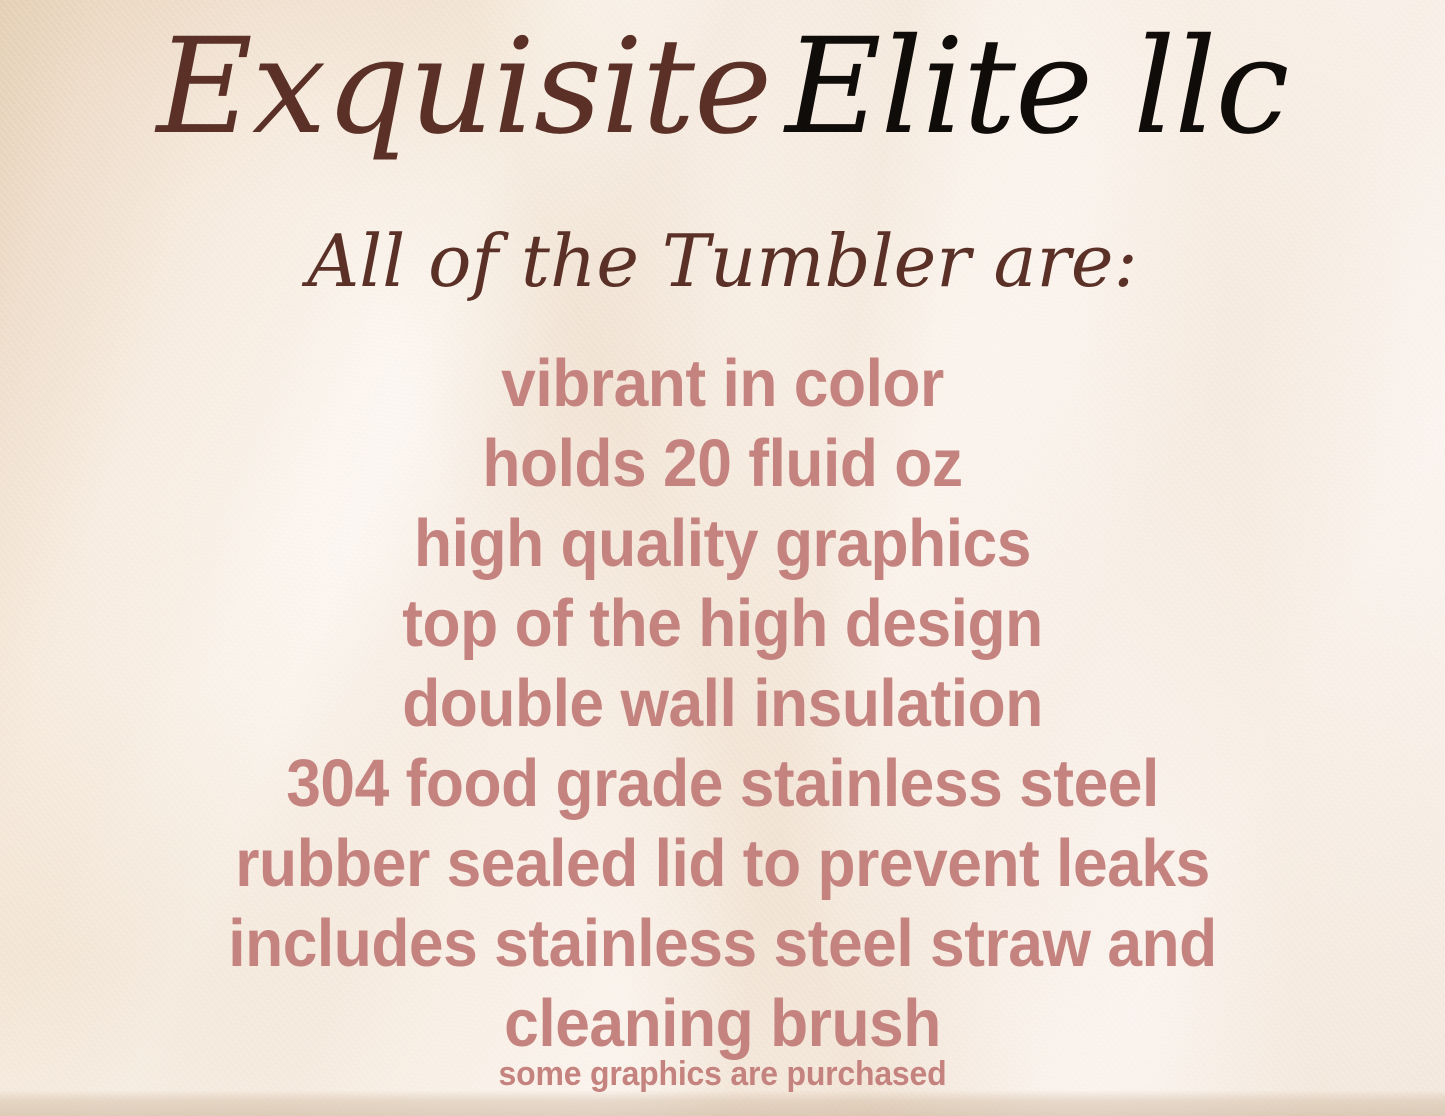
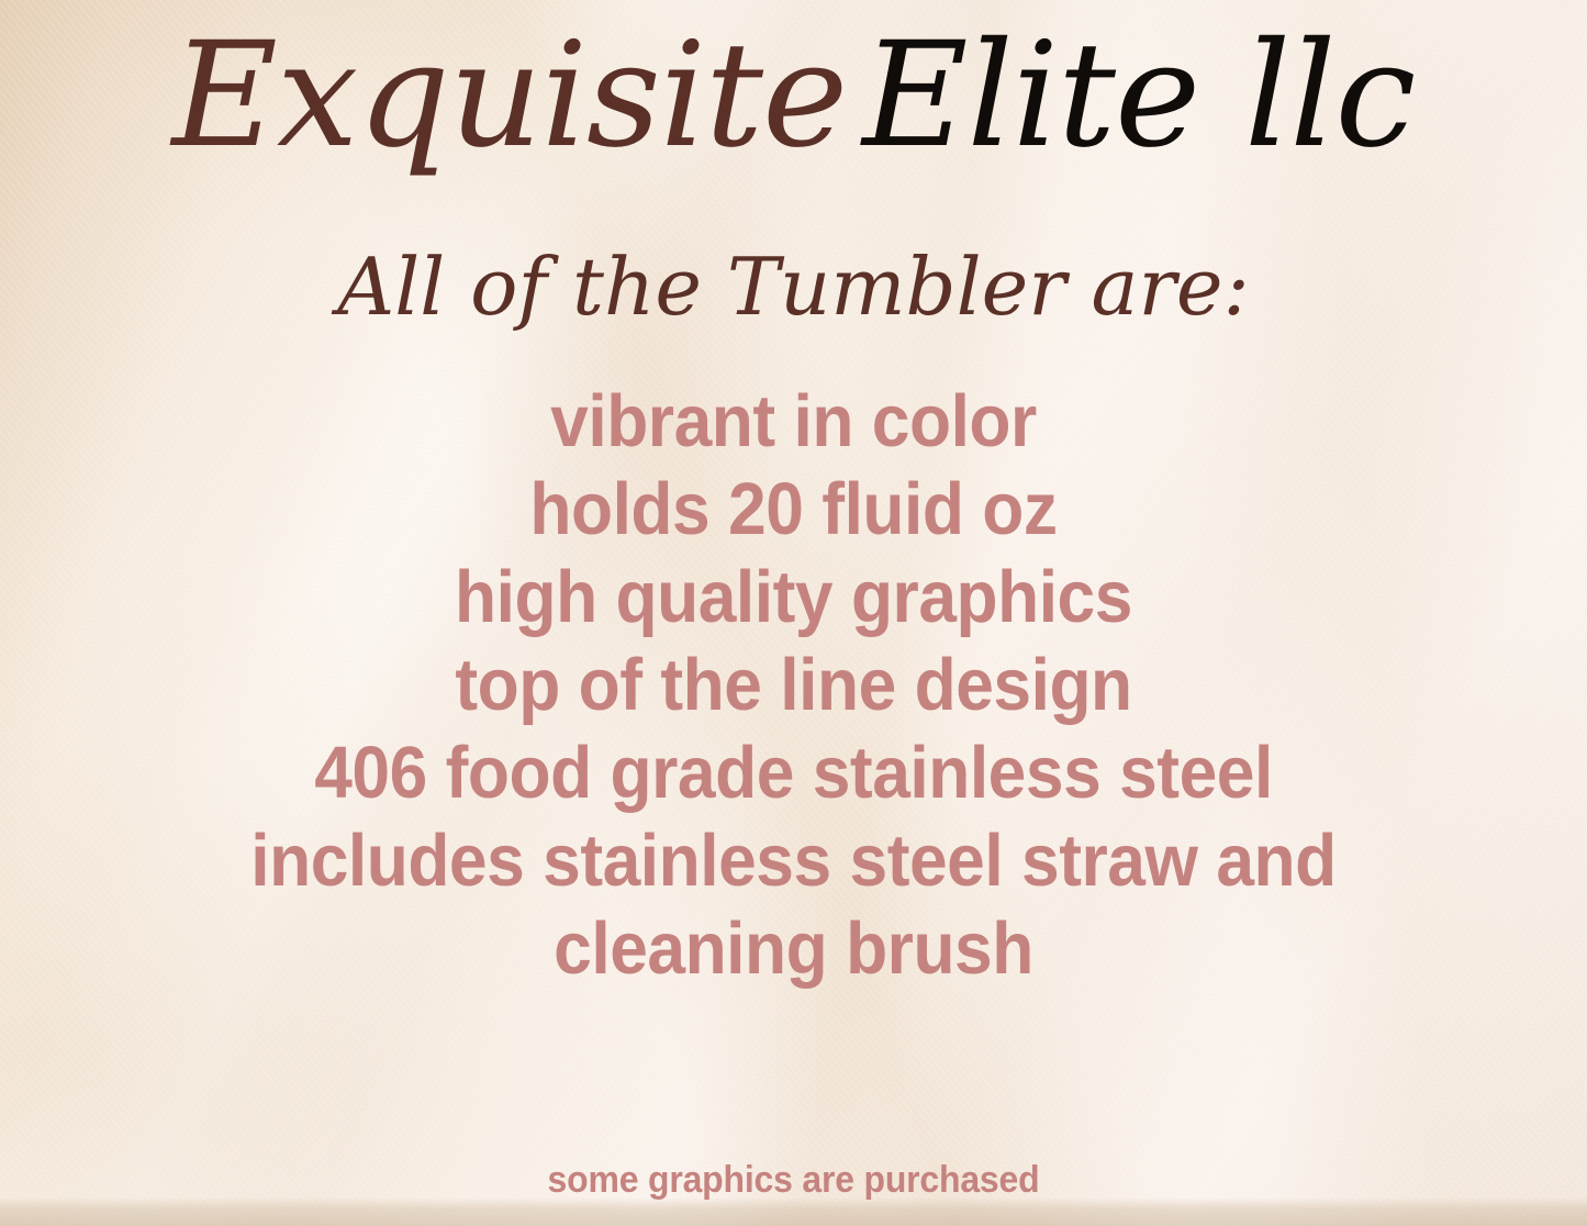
  ExquisiteElite llc
  All of the Tumbler are:
  vibrant in color
  holds 20 fluid oz
  high quality graphics
- top of the high design
+ top of the line design
- double wall insulation
- 304 food grade stainless steel
+ 406 food grade stainless steel
- rubber sealed lid to prevent leaks
  includes stainless steel straw and
  cleaning brush
  some graphics are purchased
